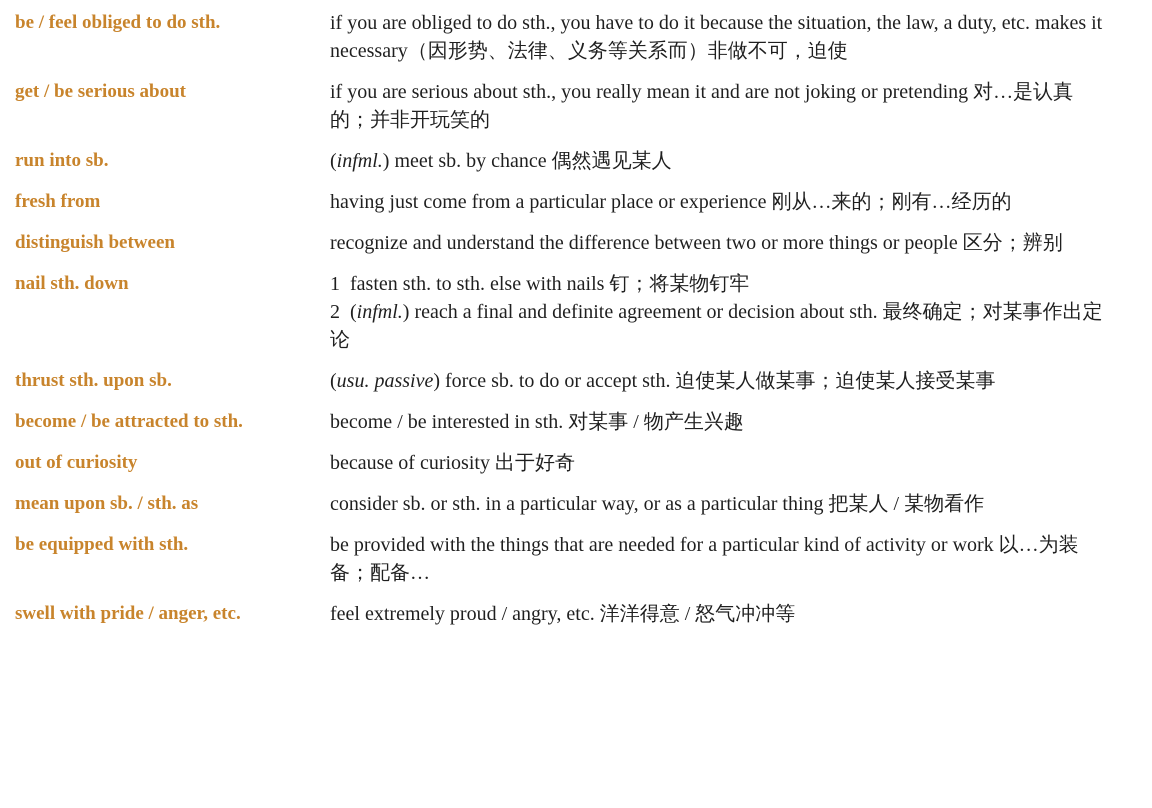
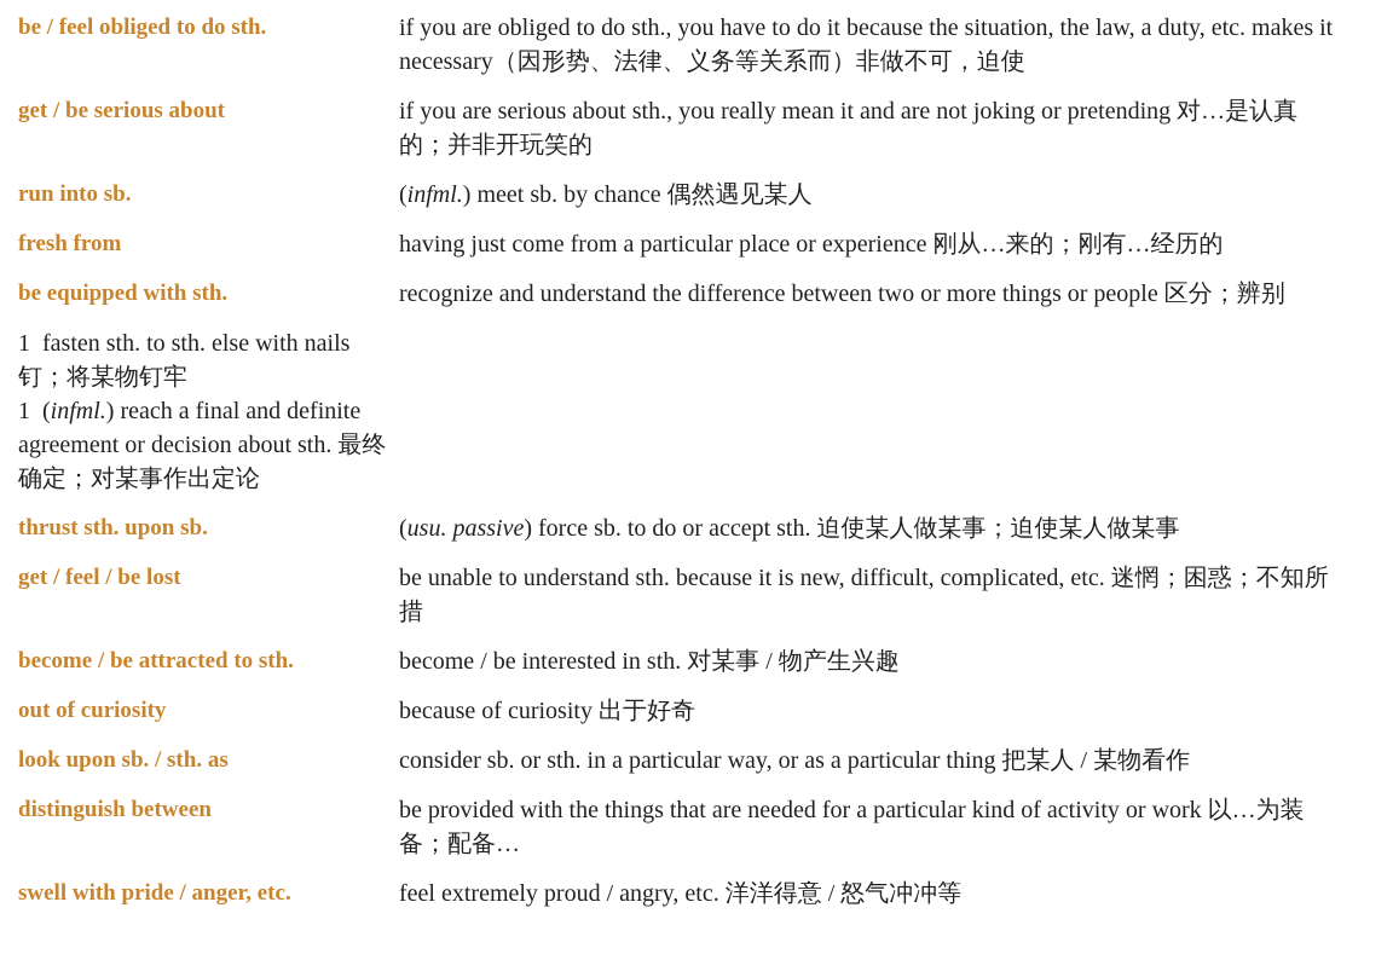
  be / feel obliged to do sth.
  if you are obliged to do sth., you have to do it because the situation, the law, a duty, etc. makes it necessary（因形势、法律、义务等关系而）非做不可，迫使
  get / be serious about
  if you are serious about sth., you really mean it and are not joking or pretending 对…是认真的；并非开玩笑的
  run into sb.
  (infml.) meet sb. by chance 偶然遇见某人
  fresh from
  having just come from a particular place or experience 刚从…来的；刚有…经历的
- distinguish between
+ be equipped with sth.
  recognize and understand the difference between two or more things or people 区分；辨别
- nail sth. down
  1 fasten sth. to sth. else with nails 钉；将某物钉牢
- 2 (infml.) reach a final and definite agreement or decision about sth. 最终确定；对某事作出定论
+ 1 (infml.) reach a final and definite agreement or decision about sth. 最终确定；对某事作出定论
  thrust sth. upon sb.
- (usu. passive) force sb. to do or accept sth. 迫使某人做某事；迫使某人接受某事
+ (usu. passive) force sb. to do or accept sth. 迫使某人做某事；迫使某人做某事
+ get / feel / be lost
+ be unable to understand sth. because it is new, difficult, complicated, etc. 迷惘；困惑；不知所措
  become / be attracted to sth.
  become / be interested in sth. 对某事 / 物产生兴趣
  out of curiosity
  because of curiosity 出于好奇
- mean upon sb. / sth. as
+ look upon sb. / sth. as
  consider sb. or sth. in a particular way, or as a particular thing 把某人 / 某物看作
- be equipped with sth.
+ distinguish between
  be provided with the things that are needed for a particular kind of activity or work 以…为装备；配备…
  swell with pride / anger, etc.
  feel extremely proud / angry, etc. 洋洋得意 / 怒气冲冲等
